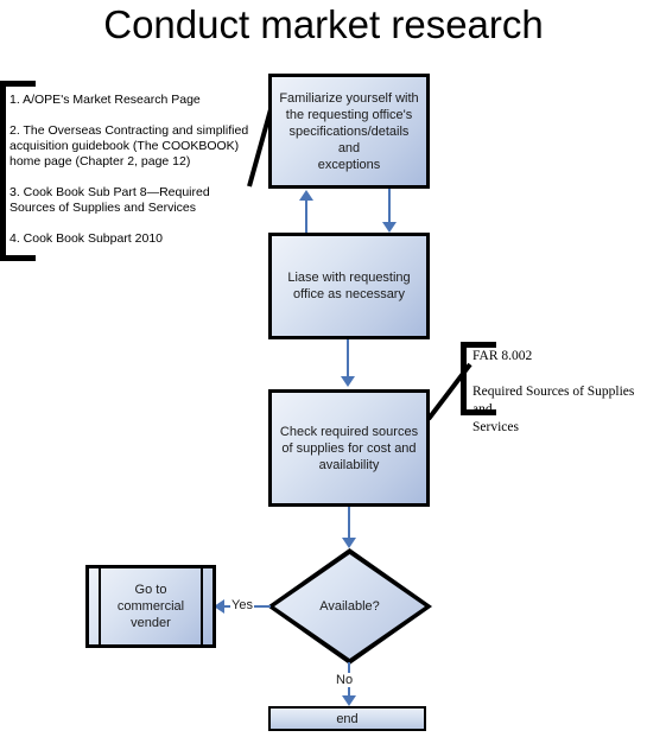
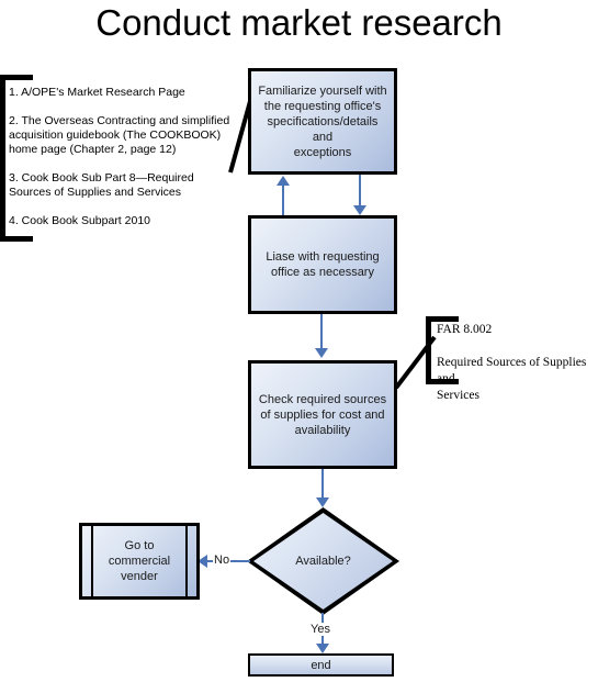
  Conduct market research
  1. A/OPE's Market Research Page
  2. The Overseas Contracting and simplified
  acquisition guidebook (The COOKBOOK)
  home page (Chapter 2, page 12)
  3. Cook Book Sub Part 8—Required
  Sources of Supplies and Services
  4. Cook Book Subpart 2010
  Familiarize yourself with
  the requesting office's
  specifications/details and
  exceptions
  Liase with requesting
  office as necessary
  Check required sources
  of supplies for cost and
  availability
  FAR 8.002
  Required Sources of Supplies and
  Services
  Available?
- Yes
+ No
  Go to
  commercial
  vender
- No
+ Yes
  end
